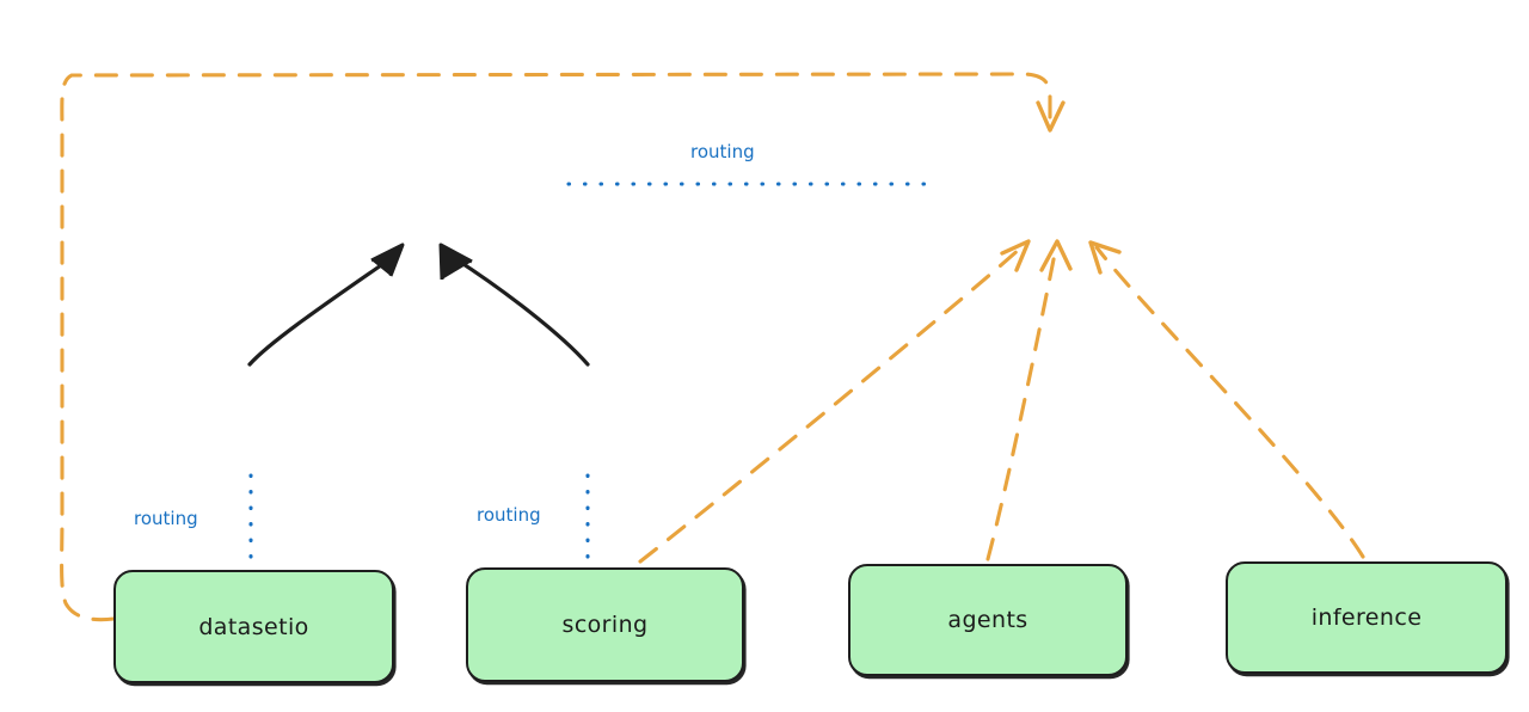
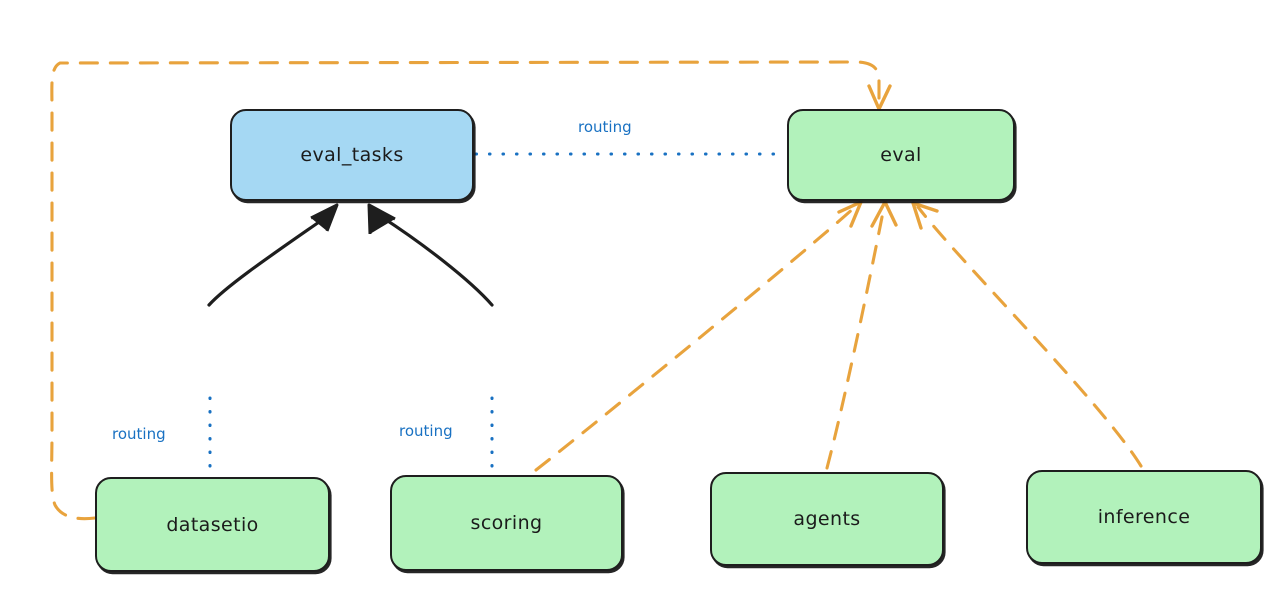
+ eval_tasks
+ eval
  datasetio
  scoring
  agents
  inference
  routing
  routing
  routing
